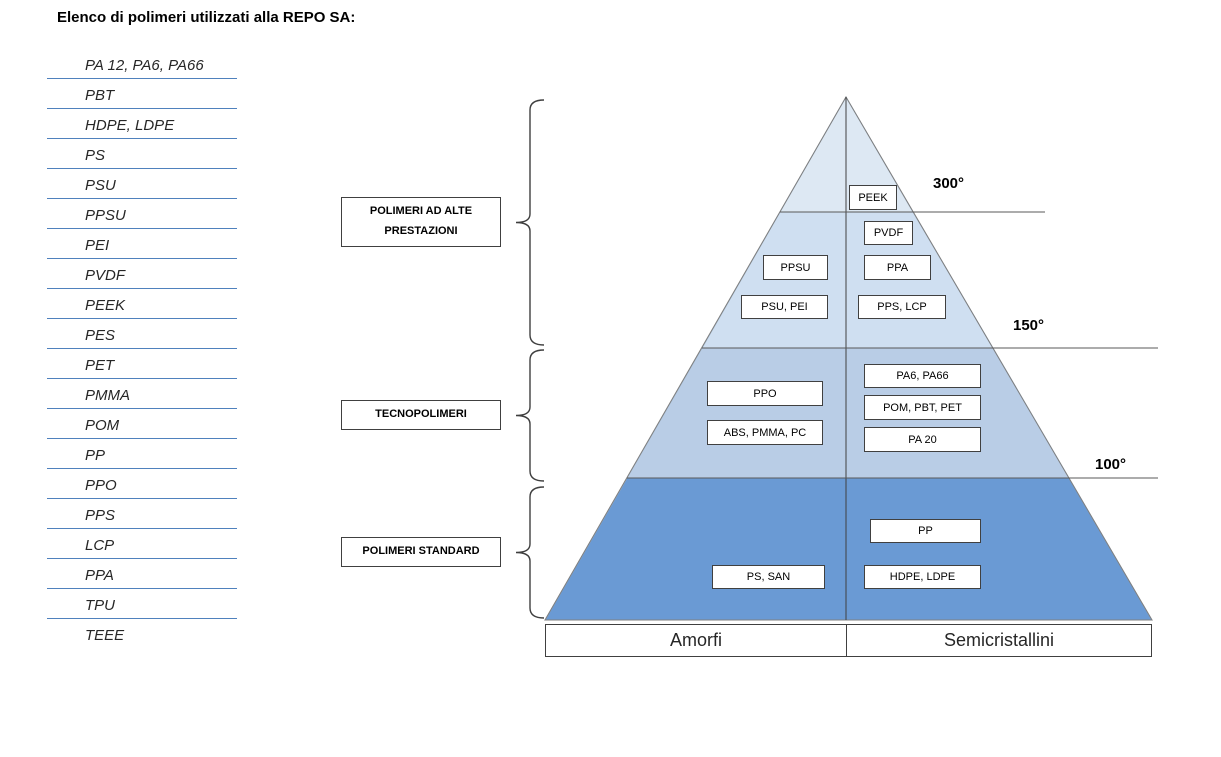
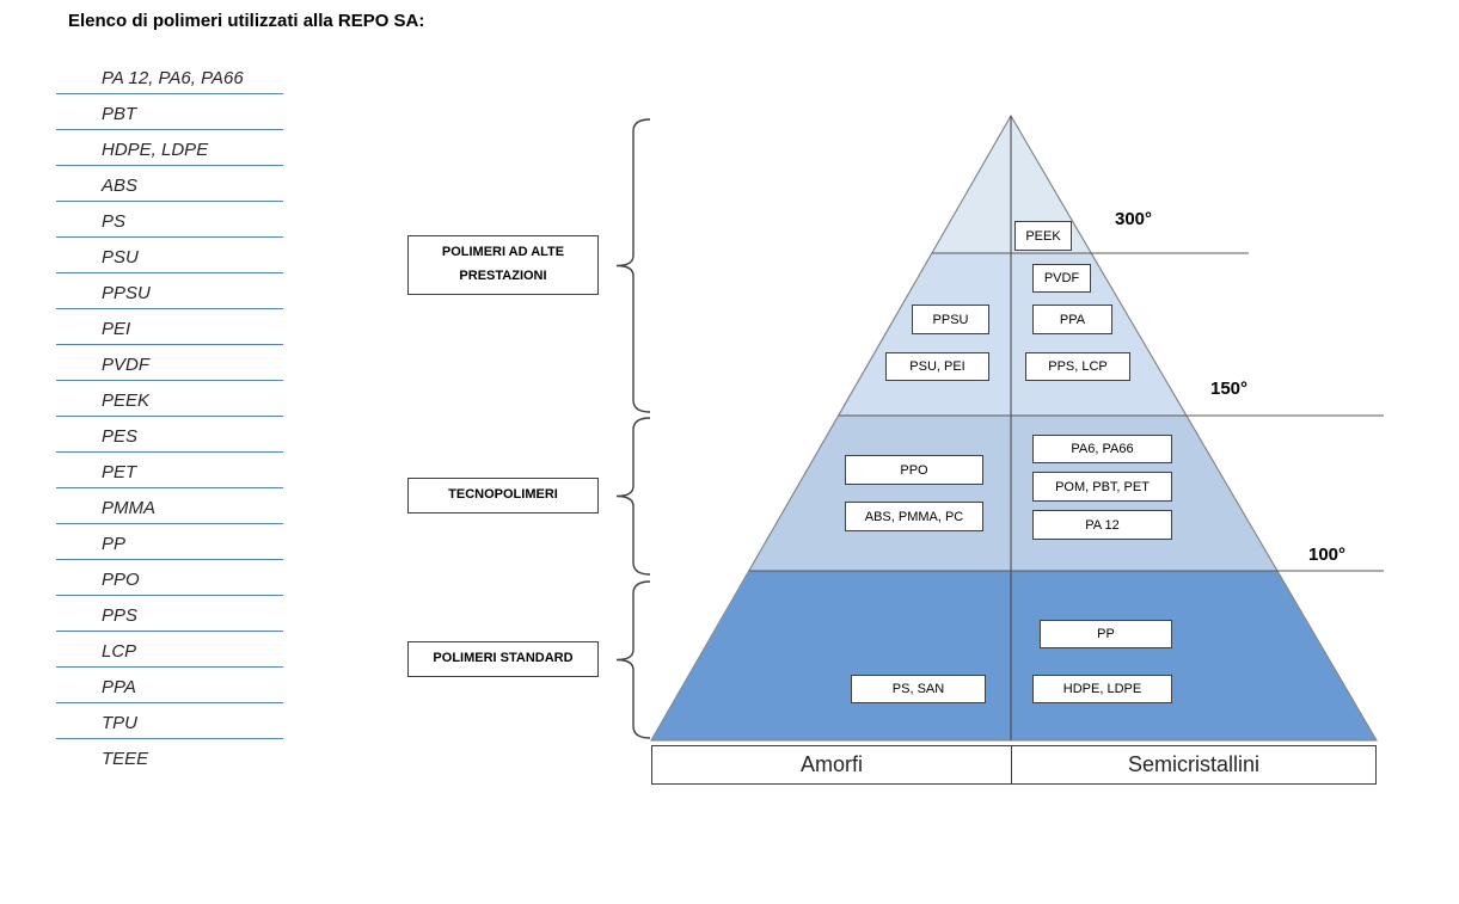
  Elenco di polimeri utilizzati alla REPO SA:
  PA 12, PA6, PA66
  PBT
  HDPE, LDPE
+ ABS
  PS
  PSU
  PPSU
  PEI
  PVDF
  PEEK
  PES
  PET
  PMMA
- POM
  PP
  PPO
  PPS
  LCP
  PPA
  TPU
  TEEE
  POLIMERI AD ALTE PRESTAZIONI
  TECNOPOLIMERI
  POLIMERI STANDARD
  300°
  150°
  100°
  PEEK
  PVDF
  PPSU
  PPA
  PSU, PEI
  PPS, LCP
  PPO
  PA6, PA66
  POM, PBT, PET
  ABS, PMMA, PC
- PA 20
+ PA 12
  PP
  PS, SAN
  HDPE, LDPE
  Amorfi
  Semicristallini
